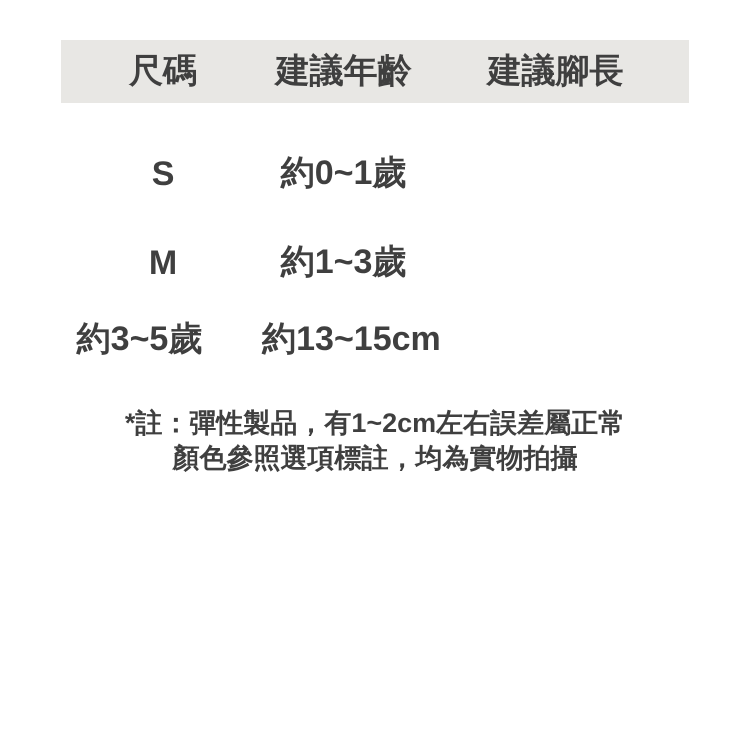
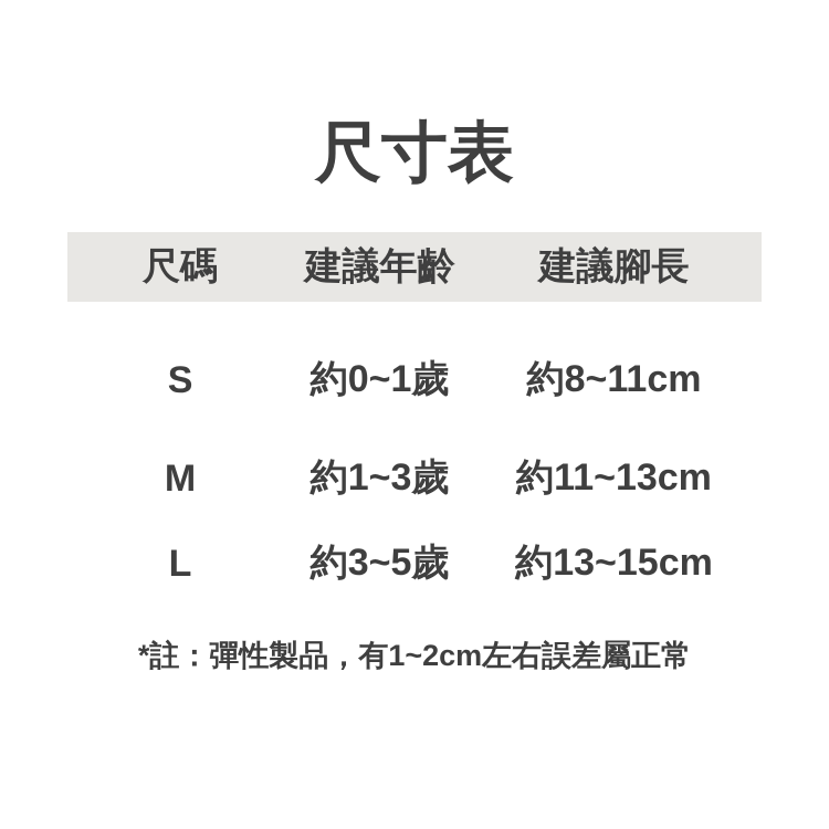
+ 尺寸表
  尺碼
  建議年齡
  建議腳長
  S
  約0~1歲
+ 約8~11cm
  M
  約1~3歲
+ 約11~13cm
+ L
  約3~5歲
  約13~15cm
  *註：彈性製品，有1~2cm左右誤差屬正常
- 顏色參照選項標註，均為實物拍攝
